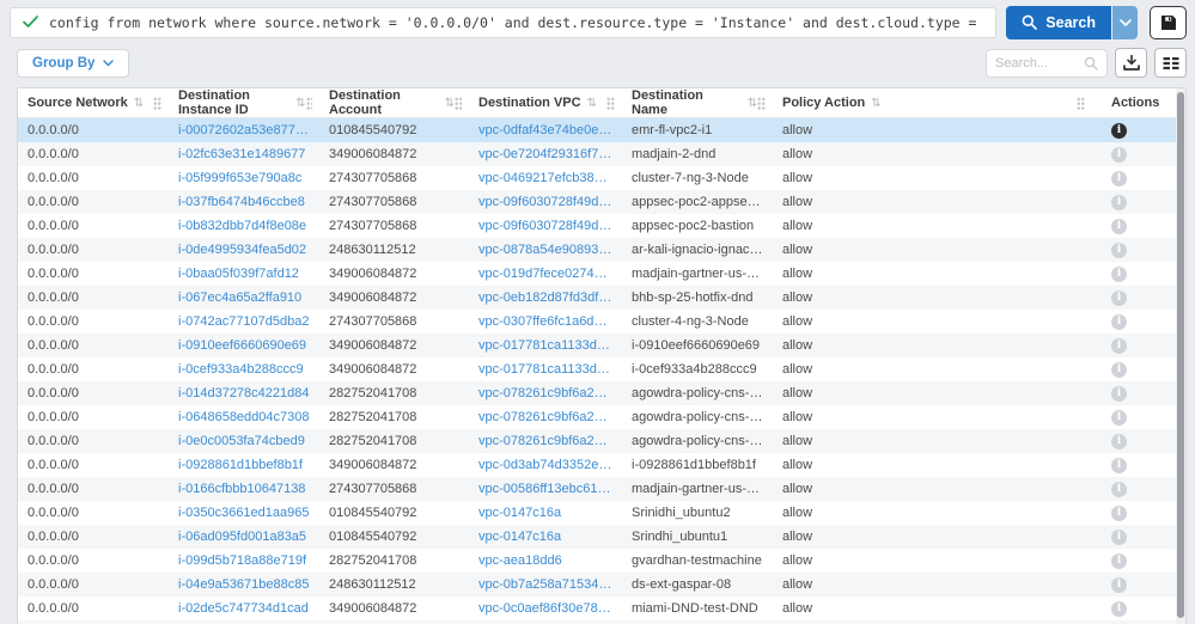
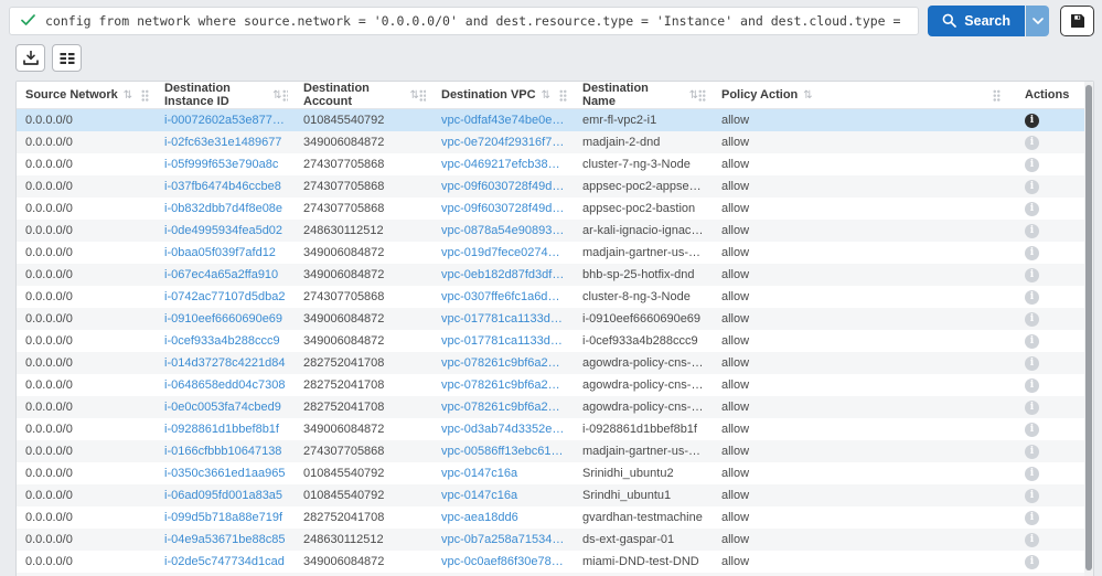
  config from network where source.network = '0.0.0.0/0' and dest.resource.type = 'Instance' and dest.cloud.type =
  Search
- Group By
- Search...
  Source Network
  ⇅
  Destination Instance ID
  ⇅
  Destination Account
  ⇅
  Destination VPC
  ⇅
  Destination Name
  ⇅
  Policy Action
  ⇅
  Actions
  0.0.0.0/0
  i-00072602a53e877de
  010845540792
  vpc-0dfaf43e74be0eb4a
  emr-fl-vpc2-i1
  allow
  i
  0.0.0.0/0
  i-02fc63e31e1489677
  349006084872
  vpc-0e7204f29316f760b
  madjain-2-dnd
  allow
  i
  0.0.0.0/0
  i-05f999f653e790a8c
  274307705868
  vpc-0469217efcb3898c5
  cluster-7-ng-3-Node
  allow
  i
  0.0.0.0/0
  i-037fb6474b46ccbe8
  274307705868
  vpc-09f6030728f49db07
  appsec-poc2-appsec-no
  allow
  i
  0.0.0.0/0
  i-0b832dbb7d4f8e08e
  274307705868
  vpc-09f6030728f49db07
  appsec-poc2-bastion
  allow
  i
  0.0.0.0/0
  i-0de4995934fea5d02
  248630112512
  vpc-0878a54e90893d01
  ar-kali-ignacio-ignacio-k
  allow
  i
  0.0.0.0/0
  i-0baa05f039f7afd12
  349006084872
  vpc-019d7fece027474d5
  madjain-gartner-us-east
  allow
  i
  0.0.0.0/0
  i-067ec4a65a2ffa910
  349006084872
  vpc-0eb182d87fd3dfc14
  bhb-sp-25-hotfix-dnd
  allow
  i
  0.0.0.0/0
  i-0742ac77107d5dba2
  274307705868
  vpc-0307ffe6fc1a6d7ad
- cluster-4-ng-3-Node
+ cluster-8-ng-3-Node
  allow
  i
  0.0.0.0/0
  i-0910eef6660690e69
  349006084872
  vpc-017781ca1133dc28b
  i-0910eef6660690e69
  allow
  i
  0.0.0.0/0
  i-0cef933a4b288ccc9
  349006084872
  vpc-017781ca1133dc28b
  i-0cef933a4b288ccc9
  allow
  i
  0.0.0.0/0
  i-014d37278c4221d84
  282752041708
  vpc-078261c9bf6a260d3
  agowdra-policy-cns-ecs-
  allow
  i
  0.0.0.0/0
  i-0648658edd04c7308
  282752041708
  vpc-078261c9bf6a260d3
  agowdra-policy-cns-ecs-
  allow
  i
  0.0.0.0/0
  i-0e0c0053fa74cbed9
  282752041708
  vpc-078261c9bf6a260d3
  agowdra-policy-cns-ecs-
  allow
  i
  0.0.0.0/0
  i-0928861d1bbef8b1f
  349006084872
  vpc-0d3ab74d3352ebca
  i-0928861d1bbef8b1f
  allow
  i
  0.0.0.0/0
  i-0166cfbbb10647138
  274307705868
  vpc-00586ff13ebc6154f
  madjain-gartner-us-west
  allow
  i
  0.0.0.0/0
  i-0350c3661ed1aa965
  010845540792
  vpc-0147c16a
  Srinidhi_ubuntu2
  allow
  i
  0.0.0.0/0
  i-06ad095fd001a83a5
  010845540792
  vpc-0147c16a
  Srindhi_ubuntu1
  allow
  i
  0.0.0.0/0
  i-099d5b718a88e719f
  282752041708
  vpc-aea18dd6
  gvardhan-testmachine
  allow
  i
  0.0.0.0/0
  i-04e9a53671be88c85
  248630112512
  vpc-0b7a258a715348a0
- ds-ext-gaspar-08
+ ds-ext-gaspar-01
  allow
  i
  0.0.0.0/0
  i-02de5c747734d1cad
  349006084872
  vpc-0c0aef86f30e785fc
  miami-DND-test-DND
  allow
  i
